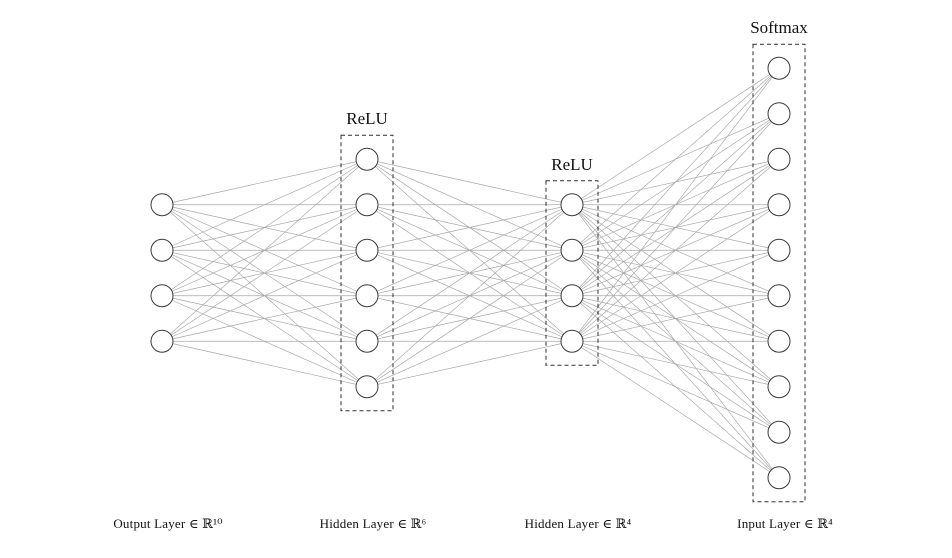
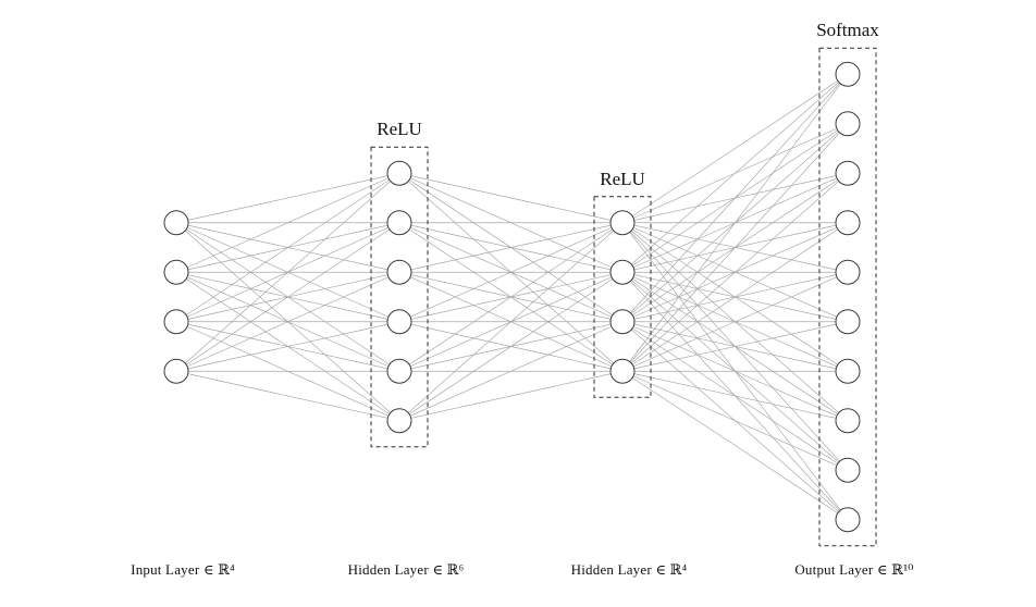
- Output Layer ∈ ℝ¹⁰
+ Input Layer ∈ ℝ⁴
  Hidden Layer ∈ ℝ⁶
  ReLU
  Hidden Layer ∈ ℝ⁴
  ReLU
- Input Layer ∈ ℝ⁴
+ Output Layer ∈ ℝ¹⁰
  Softmax
